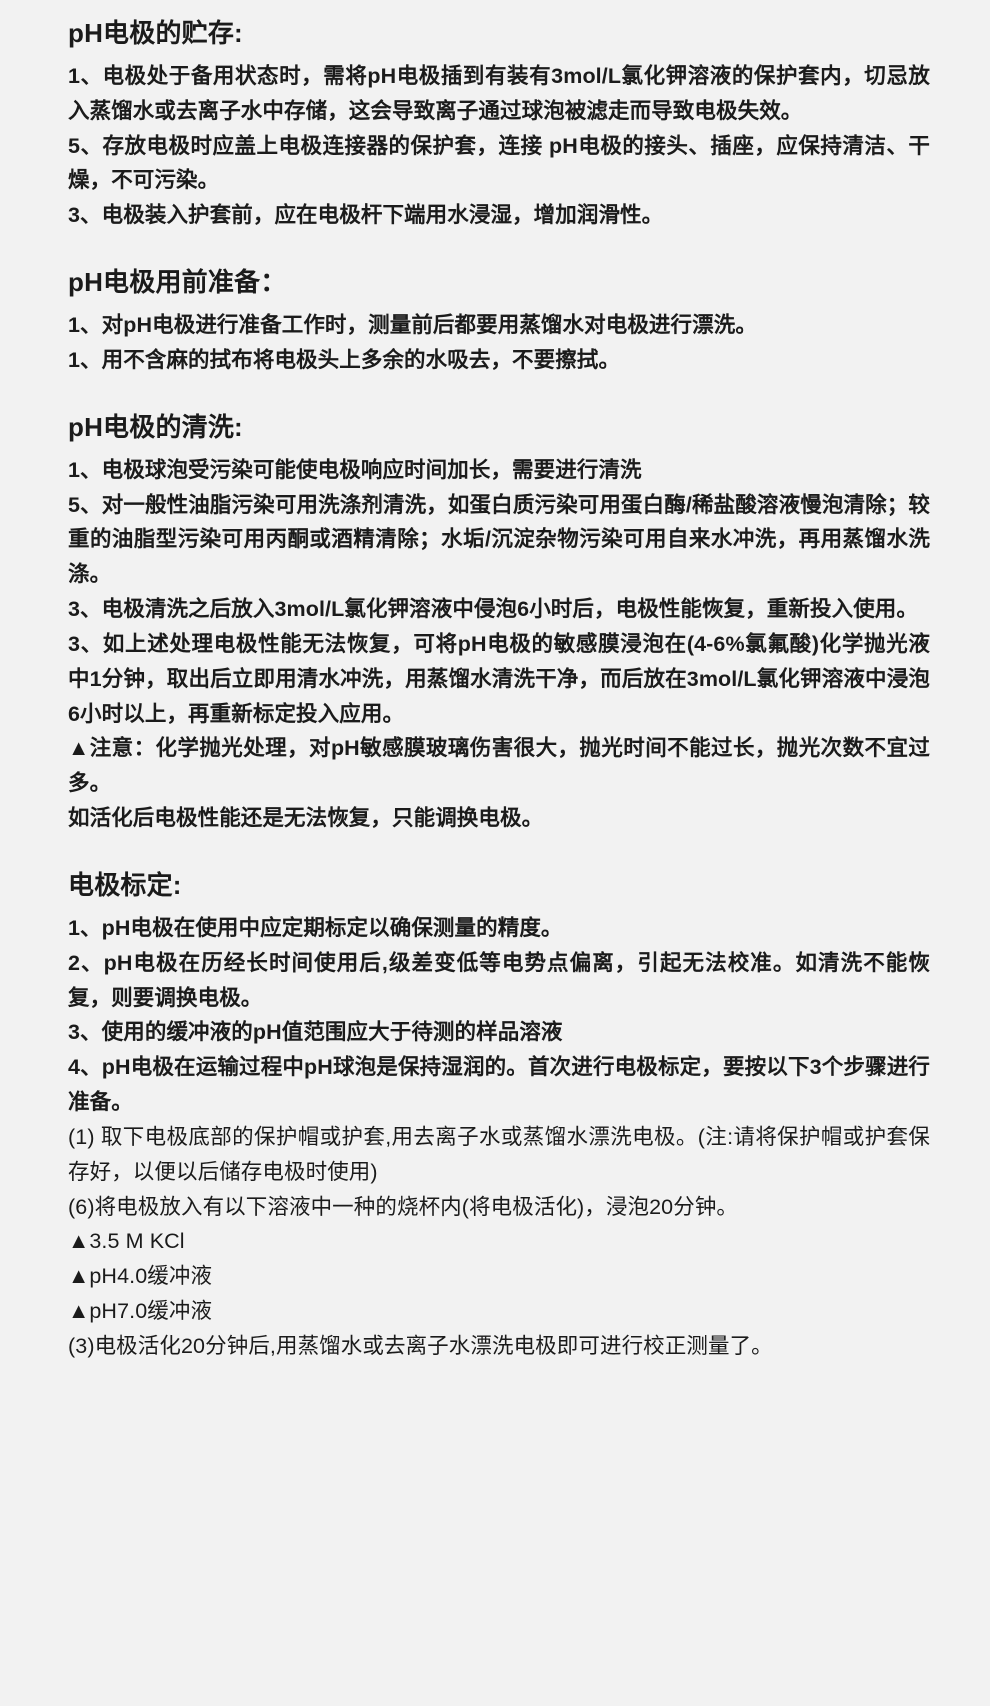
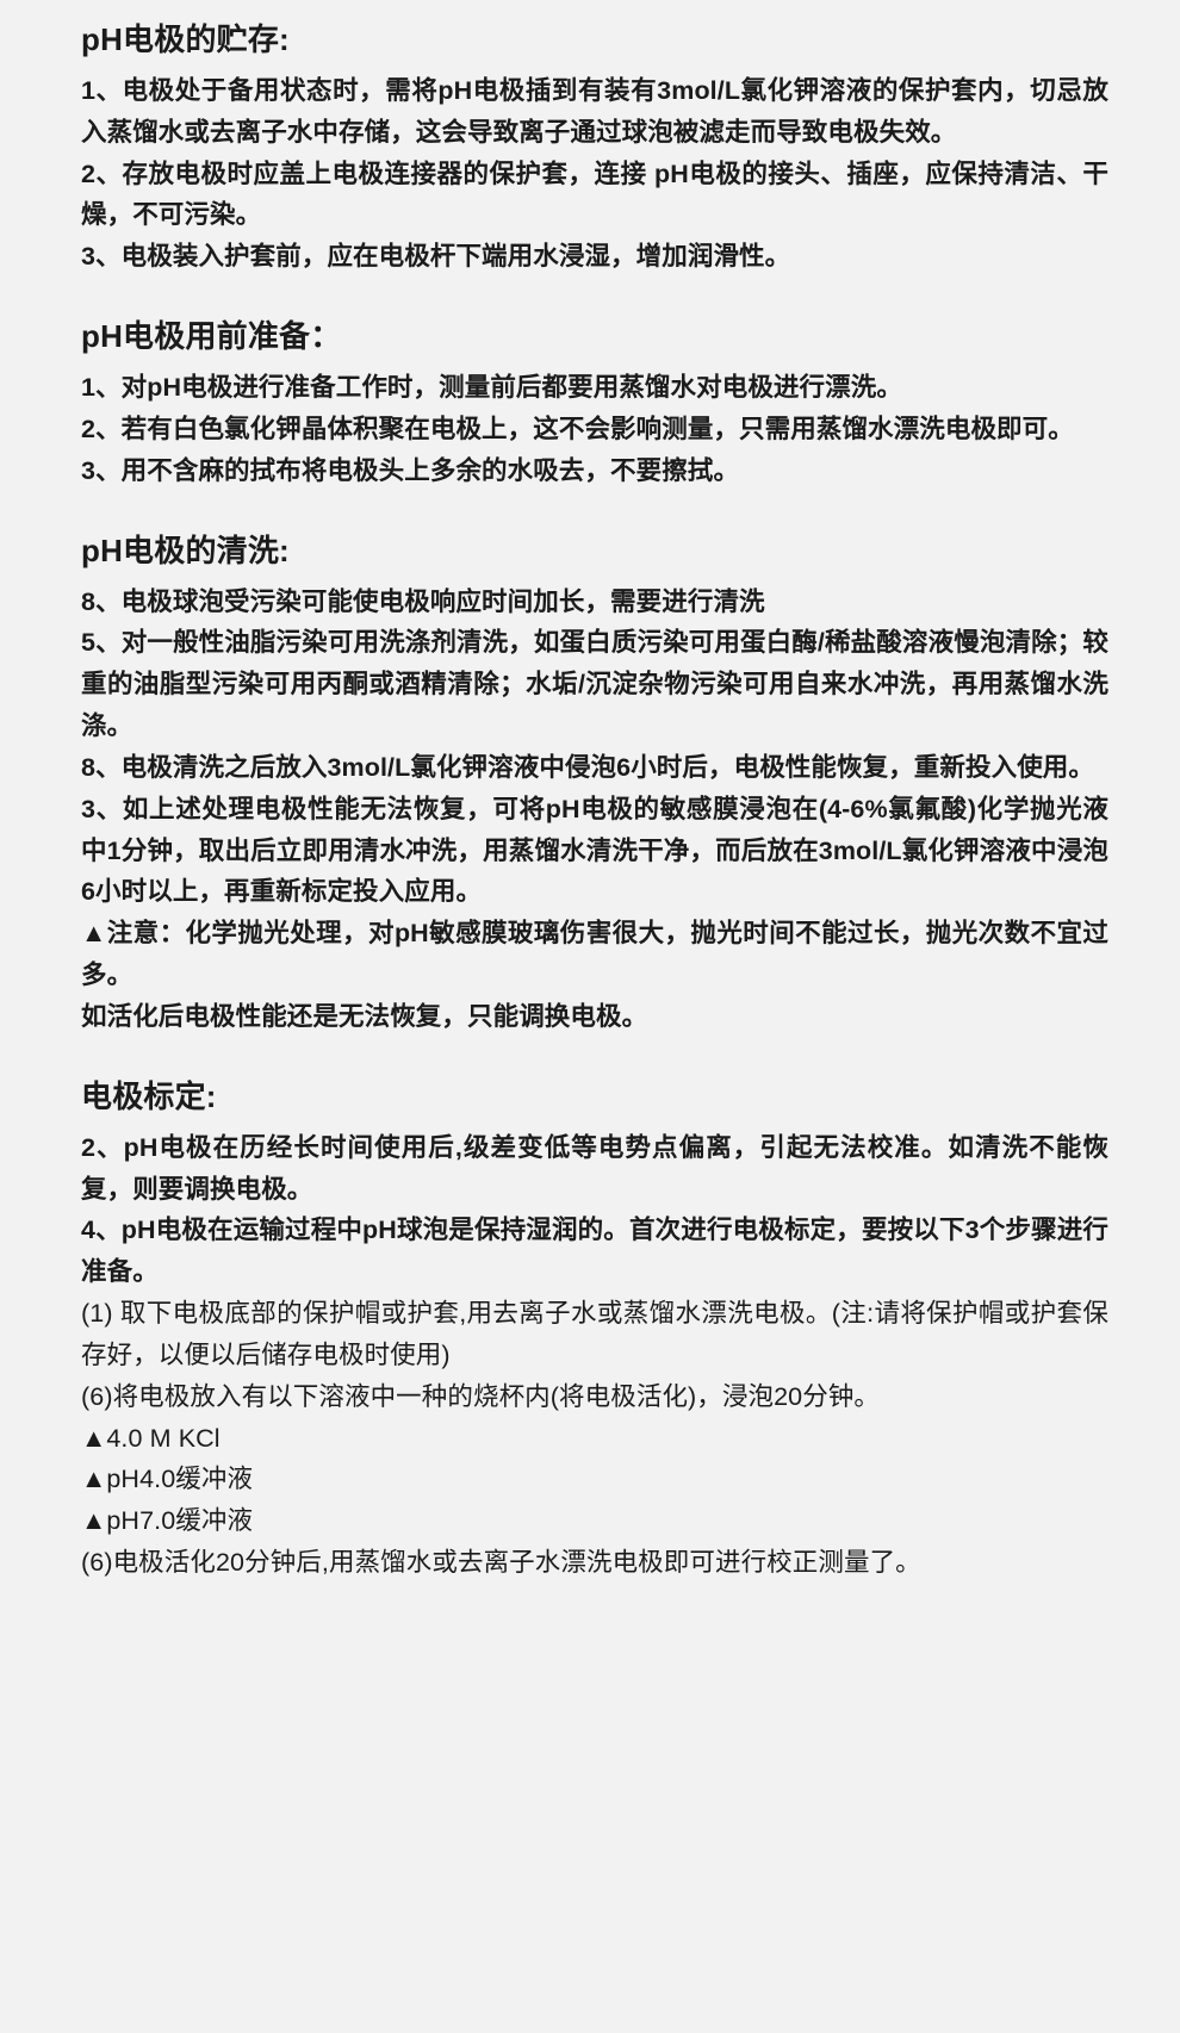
  pH电极的贮存:
  1、电极处于备用状态时，需将pH电极插到有装有3mol/L氯化钾溶液的保护套内，切忌放入蒸馏水或去离子水中存储，这会导致离子通过球泡被滤走而导致电极失效。
- 5、存放电极时应盖上电极连接器的保护套，连接 pH电极的接头、插座，应保持清洁、干燥，不可污染。
+ 2、存放电极时应盖上电极连接器的保护套，连接 pH电极的接头、插座，应保持清洁、干燥，不可污染。
  3、电极装入护套前，应在电极杆下端用水浸湿，增加润滑性。
  pH电极用前准备：
  1、对pH电极进行准备工作时，测量前后都要用蒸馏水对电极进行漂洗。
+ 2、若有白色氯化钾晶体积聚在电极上，这不会影响测量，只需用蒸馏水漂洗电极即可。
- 1、用不含麻的拭布将电极头上多余的水吸去，不要擦拭。
+ 3、用不含麻的拭布将电极头上多余的水吸去，不要擦拭。
  pH电极的清洗:
- 1、电极球泡受污染可能使电极响应时间加长，需要进行清洗
+ 8、电极球泡受污染可能使电极响应时间加长，需要进行清洗
  5、对一般性油脂污染可用洗涤剂清洗，如蛋白质污染可用蛋白酶/稀盐酸溶液慢泡清除；较重的油脂型污染可用丙酮或酒精清除；水垢/沉淀杂物污染可用自来水冲洗，再用蒸馏水洗涤。
- 3、电极清洗之后放入3mol/L氯化钾溶液中侵泡6小时后，电极性能恢复，重新投入使用。
+ 8、电极清洗之后放入3mol/L氯化钾溶液中侵泡6小时后，电极性能恢复，重新投入使用。
  3、如上述处理电极性能无法恢复，可将pH电极的敏感膜浸泡在(4-6%氯氟酸)化学抛光液中1分钟，取出后立即用清水冲洗，用蒸馏水清洗干净，而后放在3mol/L氯化钾溶液中浸泡6小时以上，再重新标定投入应用。
  ▲注意：化学抛光处理，对pH敏感膜玻璃伤害很大，抛光时间不能过长，抛光次数不宜过多。
  如活化后电极性能还是无法恢复，只能调换电极。
  电极标定:
- 1、pH电极在使用中应定期标定以确保测量的精度。
  2、pH电极在历经长时间使用后,级差变低等电势点偏离，引起无法校准。如清洗不能恢复，则要调换电极。
- 3、使用的缓冲液的pH值范围应大于待测的样品溶液
  4、pH电极在运输过程中pH球泡是保持湿润的。首次进行电极标定，要按以下3个步骤进行准备。
  (1) 取下电极底部的保护帽或护套,用去离子水或蒸馏水漂洗电极。(注:请将保护帽或护套保存好，以便以后储存电极时使用)
  (6)将电极放入有以下溶液中一种的烧杯内(将电极活化)，浸泡20分钟。
- ▲3.5 M KCl
+ ▲4.0 M KCl
  ▲pH4.0缓冲液
  ▲pH7.0缓冲液
- (3)电极活化20分钟后,用蒸馏水或去离子水漂洗电极即可进行校正测量了。
+ (6)电极活化20分钟后,用蒸馏水或去离子水漂洗电极即可进行校正测量了。
